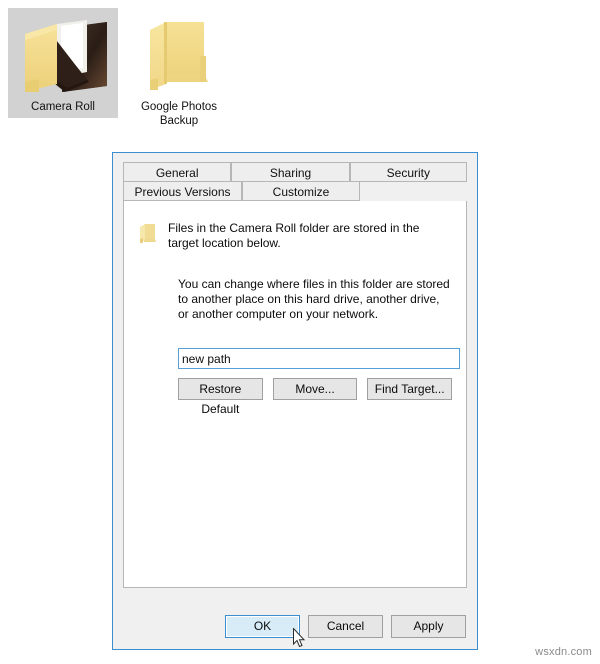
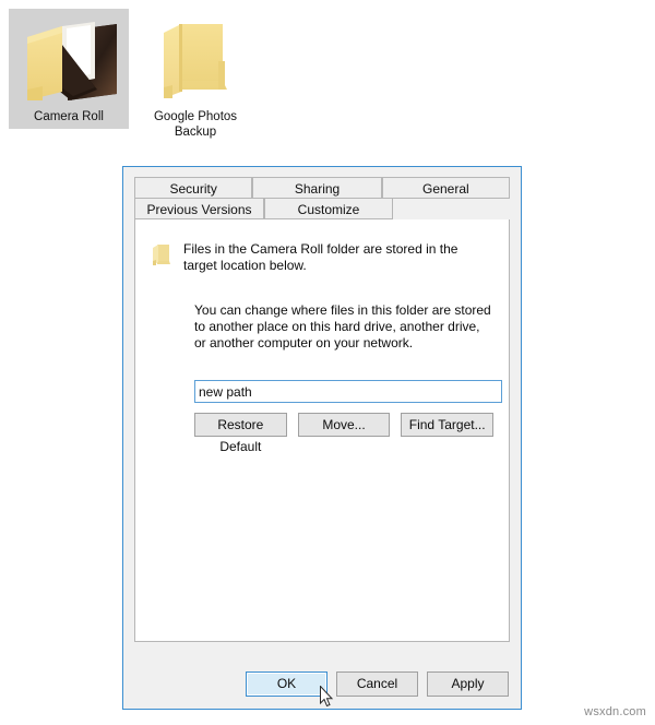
  Camera Roll
  Google Photos Backup
- General
+ Security
  Sharing
- Security
+ General
  Previous Versions
  Customize
  Files in the Camera Roll folder are stored in the target location below.
  You can change where files in this folder are stored to another place on this hard drive, another drive, or another computer on your network.
  new path
  Restore Default
  Move...
  Find Target...
  OK
  Cancel
  Apply
  wsxdn.com
